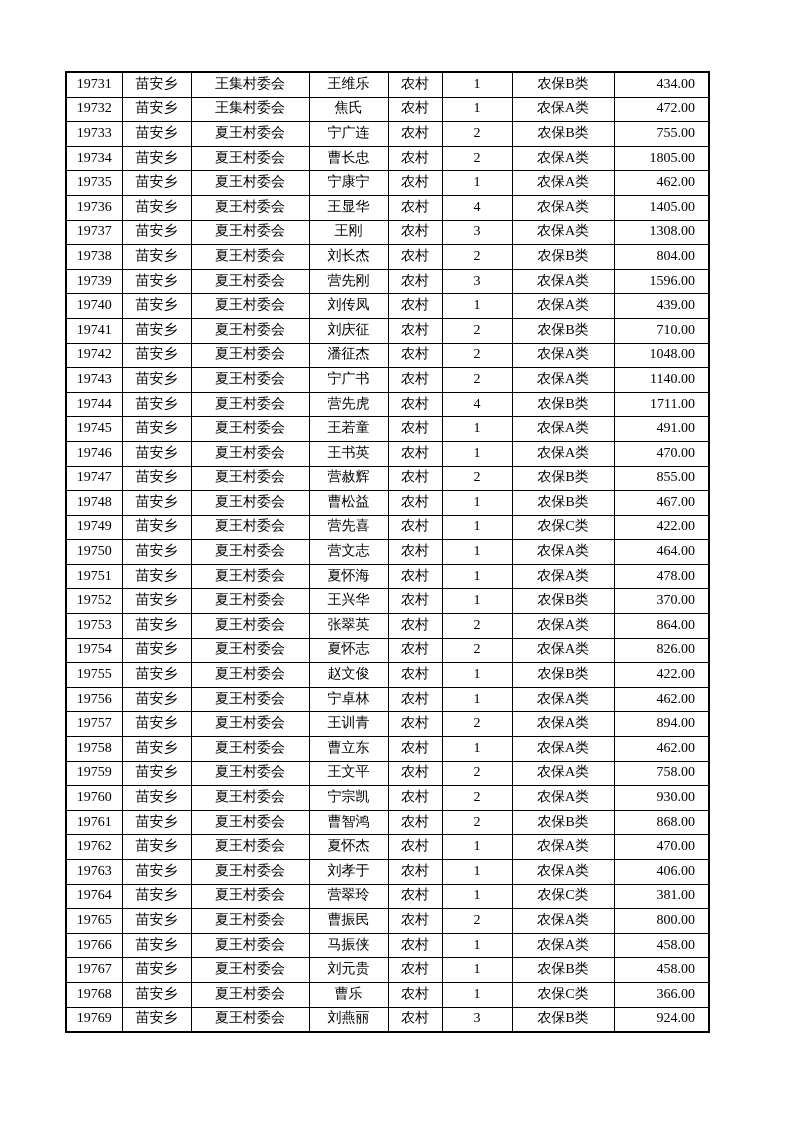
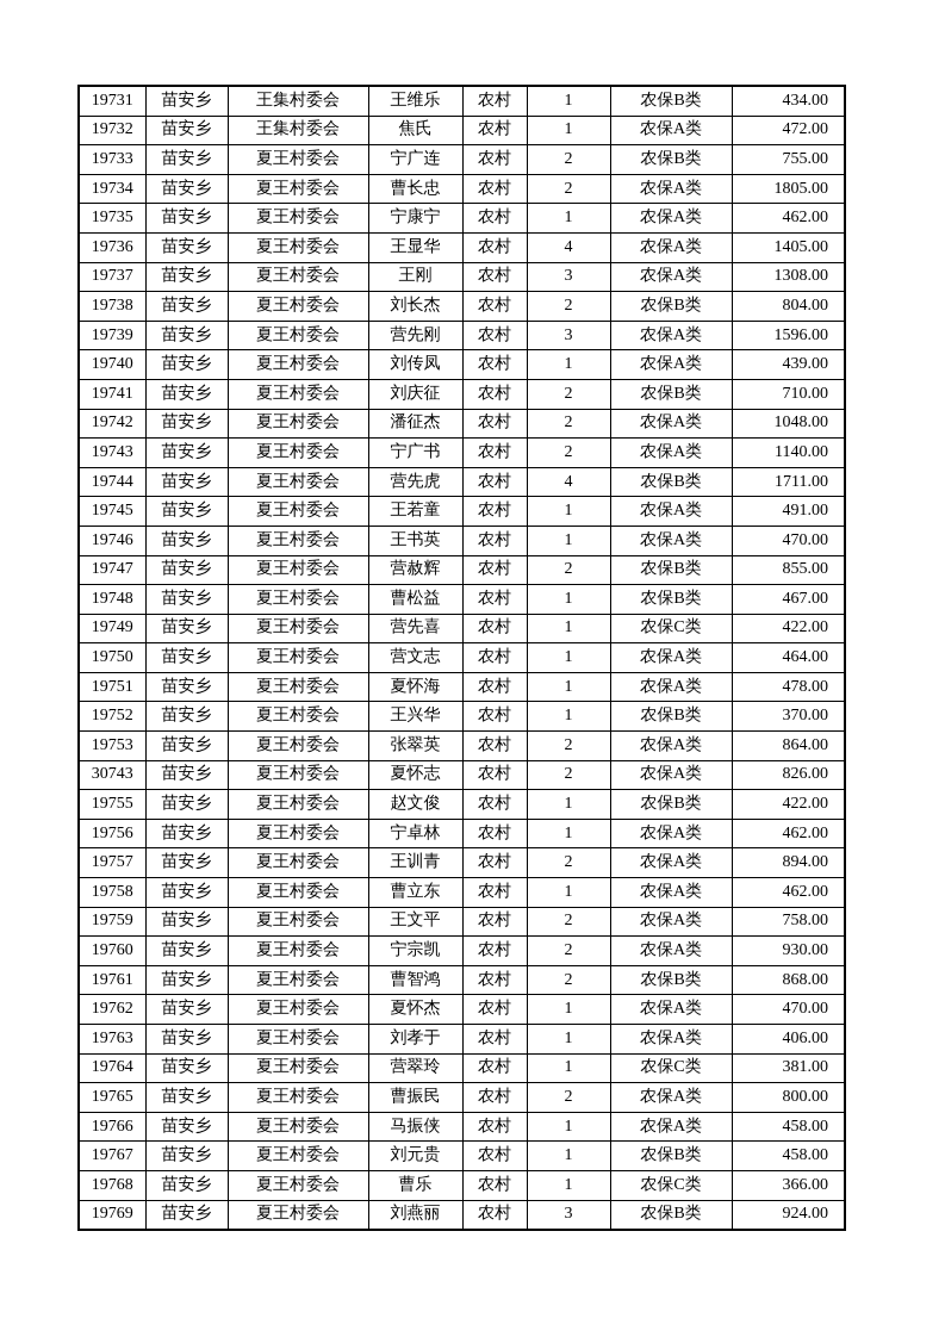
  19731	苗安乡	王集村委会	王维乐	农村	1	农保B类	434.00
  19732	苗安乡	王集村委会	焦氏	农村	1	农保A类	472.00
  19733	苗安乡	夏王村委会	宁广连	农村	2	农保B类	755.00
  19734	苗安乡	夏王村委会	曹长忠	农村	2	农保A类	1805.00
  19735	苗安乡	夏王村委会	宁康宁	农村	1	农保A类	462.00
  19736	苗安乡	夏王村委会	王显华	农村	4	农保A类	1405.00
  19737	苗安乡	夏王村委会	王刚	农村	3	农保A类	1308.00
  19738	苗安乡	夏王村委会	刘长杰	农村	2	农保B类	804.00
  19739	苗安乡	夏王村委会	营先刚	农村	3	农保A类	1596.00
  19740	苗安乡	夏王村委会	刘传凤	农村	1	农保A类	439.00
  19741	苗安乡	夏王村委会	刘庆征	农村	2	农保B类	710.00
  19742	苗安乡	夏王村委会	潘征杰	农村	2	农保A类	1048.00
  19743	苗安乡	夏王村委会	宁广书	农村	2	农保A类	1140.00
  19744	苗安乡	夏王村委会	营先虎	农村	4	农保B类	1711.00
  19745	苗安乡	夏王村委会	王若童	农村	1	农保A类	491.00
  19746	苗安乡	夏王村委会	王书英	农村	1	农保A类	470.00
  19747	苗安乡	夏王村委会	营赦辉	农村	2	农保B类	855.00
  19748	苗安乡	夏王村委会	曹松益	农村	1	农保B类	467.00
  19749	苗安乡	夏王村委会	营先喜	农村	1	农保C类	422.00
  19750	苗安乡	夏王村委会	营文志	农村	1	农保A类	464.00
  19751	苗安乡	夏王村委会	夏怀海	农村	1	农保A类	478.00
  19752	苗安乡	夏王村委会	王兴华	农村	1	农保B类	370.00
  19753	苗安乡	夏王村委会	张翠英	农村	2	农保A类	864.00
- 19754	苗安乡	夏王村委会	夏怀志	农村	2	农保A类	826.00
+ 30743	苗安乡	夏王村委会	夏怀志	农村	2	农保A类	826.00
  19755	苗安乡	夏王村委会	赵文俊	农村	1	农保B类	422.00
  19756	苗安乡	夏王村委会	宁卓林	农村	1	农保A类	462.00
  19757	苗安乡	夏王村委会	王训青	农村	2	农保A类	894.00
  19758	苗安乡	夏王村委会	曹立东	农村	1	农保A类	462.00
  19759	苗安乡	夏王村委会	王文平	农村	2	农保A类	758.00
  19760	苗安乡	夏王村委会	宁宗凯	农村	2	农保A类	930.00
  19761	苗安乡	夏王村委会	曹智鸿	农村	2	农保B类	868.00
  19762	苗安乡	夏王村委会	夏怀杰	农村	1	农保A类	470.00
  19763	苗安乡	夏王村委会	刘孝于	农村	1	农保A类	406.00
  19764	苗安乡	夏王村委会	营翠玲	农村	1	农保C类	381.00
  19765	苗安乡	夏王村委会	曹振民	农村	2	农保A类	800.00
  19766	苗安乡	夏王村委会	马振侠	农村	1	农保A类	458.00
  19767	苗安乡	夏王村委会	刘元贵	农村	1	农保B类	458.00
  19768	苗安乡	夏王村委会	曹乐	农村	1	农保C类	366.00
  19769	苗安乡	夏王村委会	刘燕丽	农村	3	农保B类	924.00
